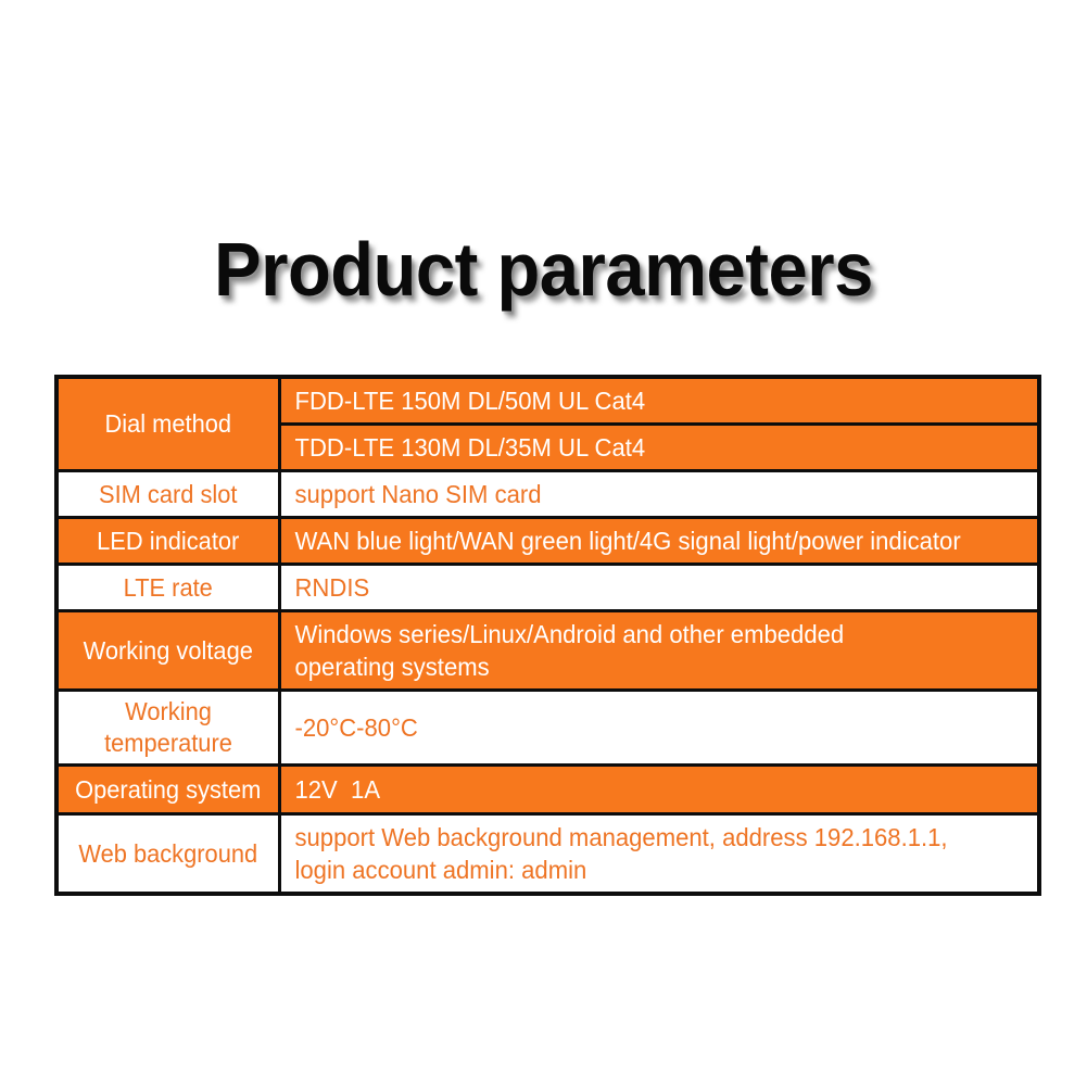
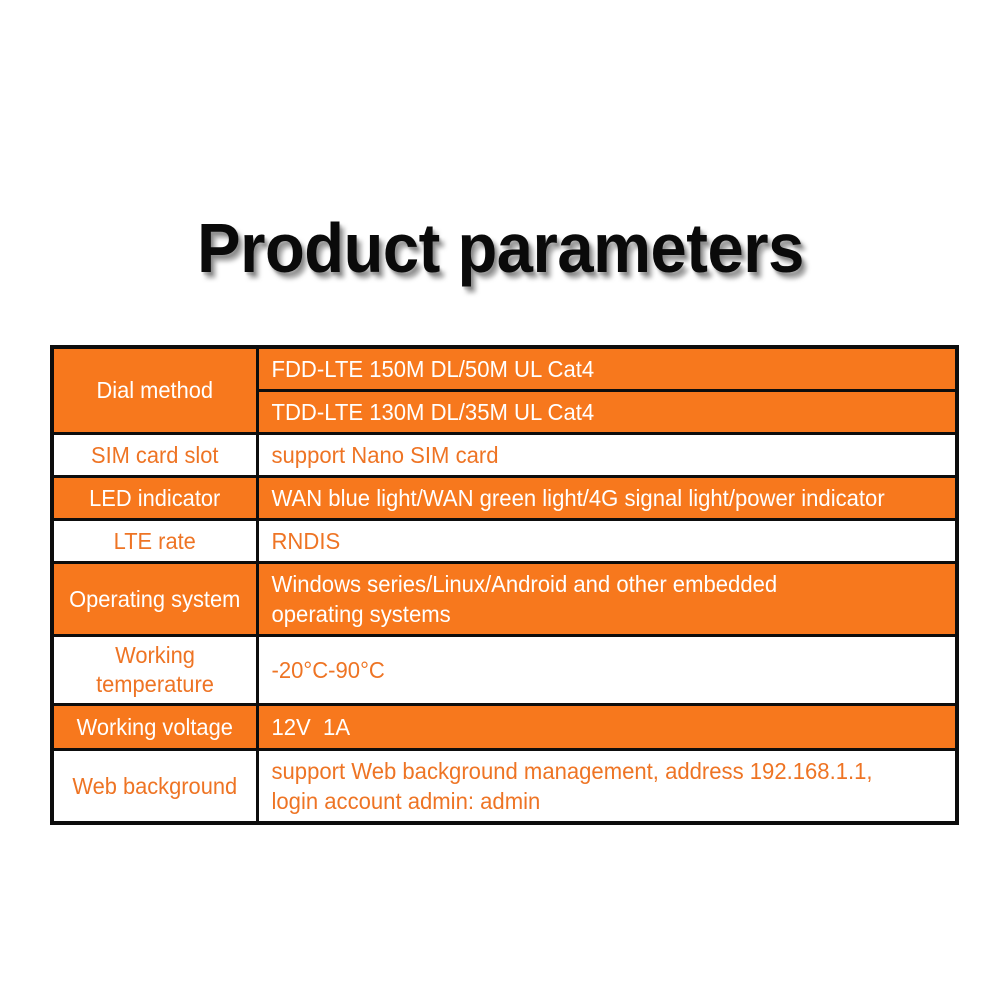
  Product parameters
  Dial method	FDD-LTE 150M DL/50M UL Cat4
  TDD-LTE 130M DL/35M UL Cat4
  SIM card slot	support Nano SIM card
  LED indicator	WAN blue light/WAN green light/4G signal light/power indicator
  LTE rate	RNDIS
- Working voltage	Windows series/Linux/Android and other embedded operating systems
+ Operating system	Windows series/Linux/Android and other embedded operating systems
- Working temperature	-20°C-80°C
+ Working temperature	-20°C-90°C
- Operating system	12V 1A
+ Working voltage	12V 1A
  Web background	support Web background management, address 192.168.1.1, login account admin: admin
